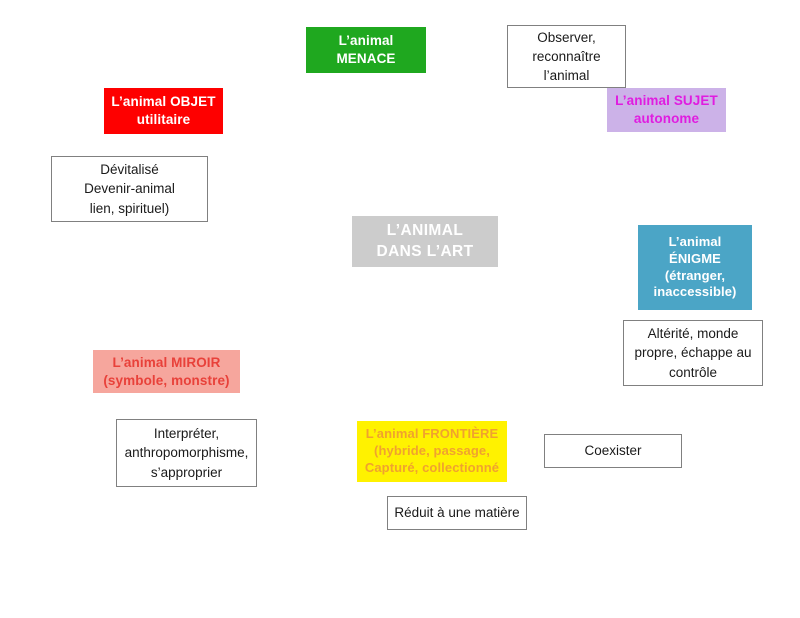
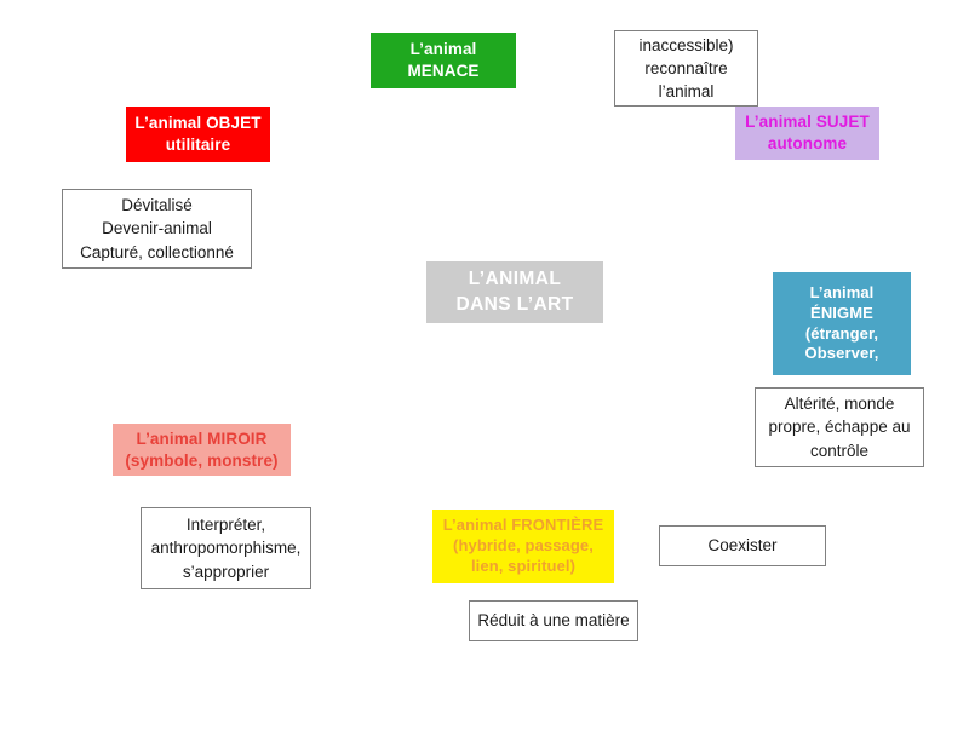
  L’animal
  MENACE
  L’animal OBJET
  utilitaire
- Observer,
+ inaccessible)
  reconnaître
  l’animal
  L’animal SUJET
  autonome
  Dévitalisé
  Devenir-animal
- lien, spirituel)
+ Capturé, collectionné
  L’ANIMAL
  DANS L’ART
  L’animal
  ÉNIGME
  (étranger,
- inaccessible)
+ Observer,
  Altérité, monde
  propre, échappe au
  contrôle
  L’animal MIROIR
  (symbole, monstre)
  Interpréter,
  anthropomorphisme,
  s’approprier
  L’animal FRONTIÈRE
  (hybride, passage,
- Capturé, collectionné
+ lien, spirituel)
  Coexister
  Réduit à une matière
